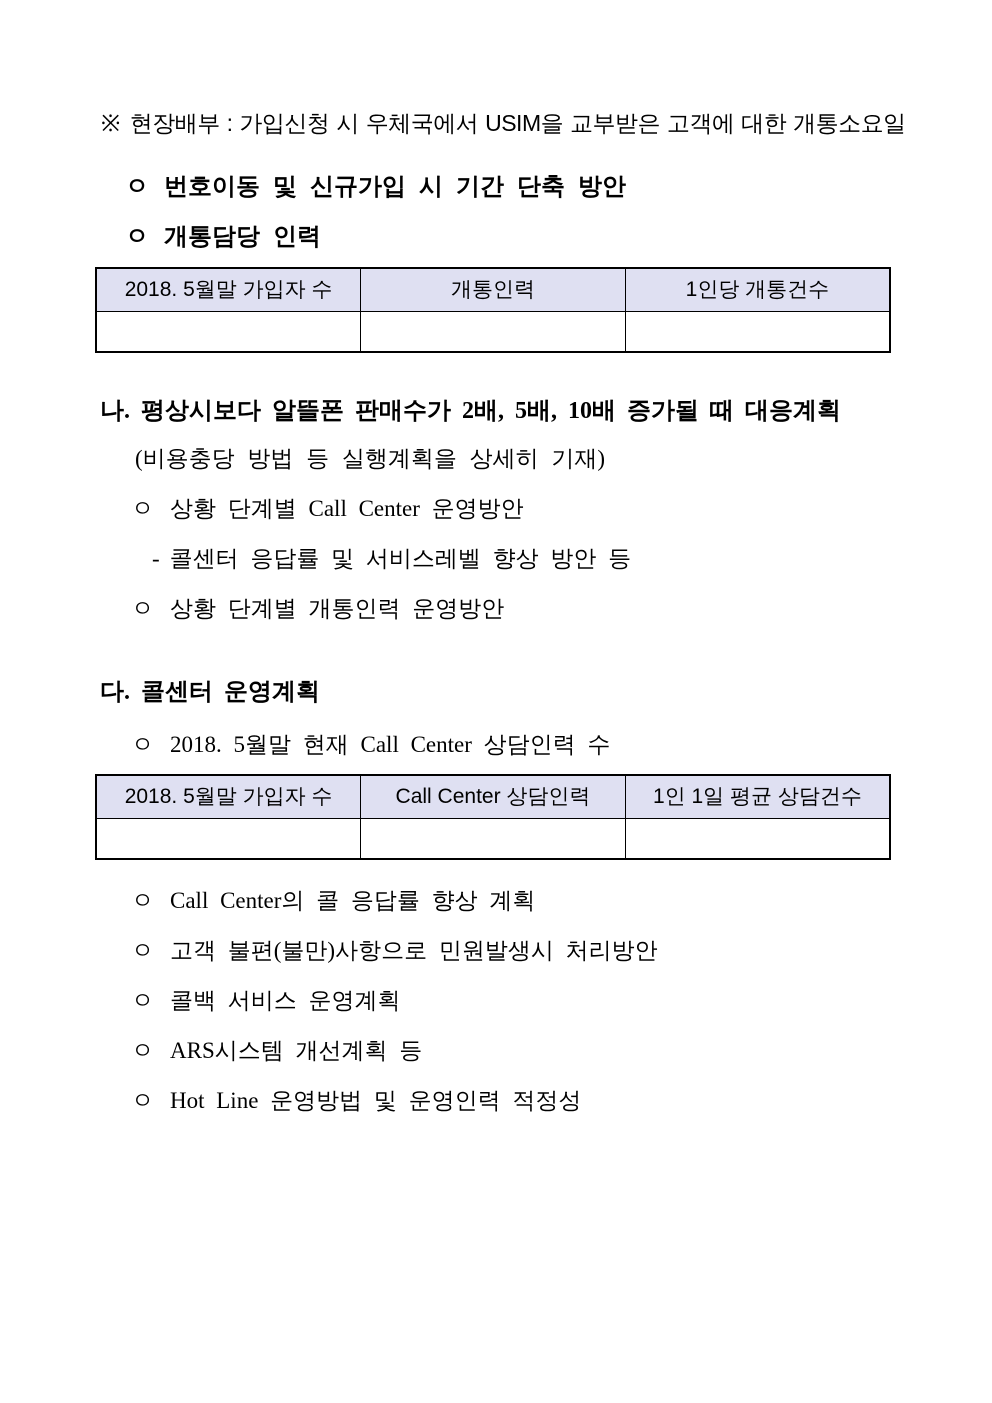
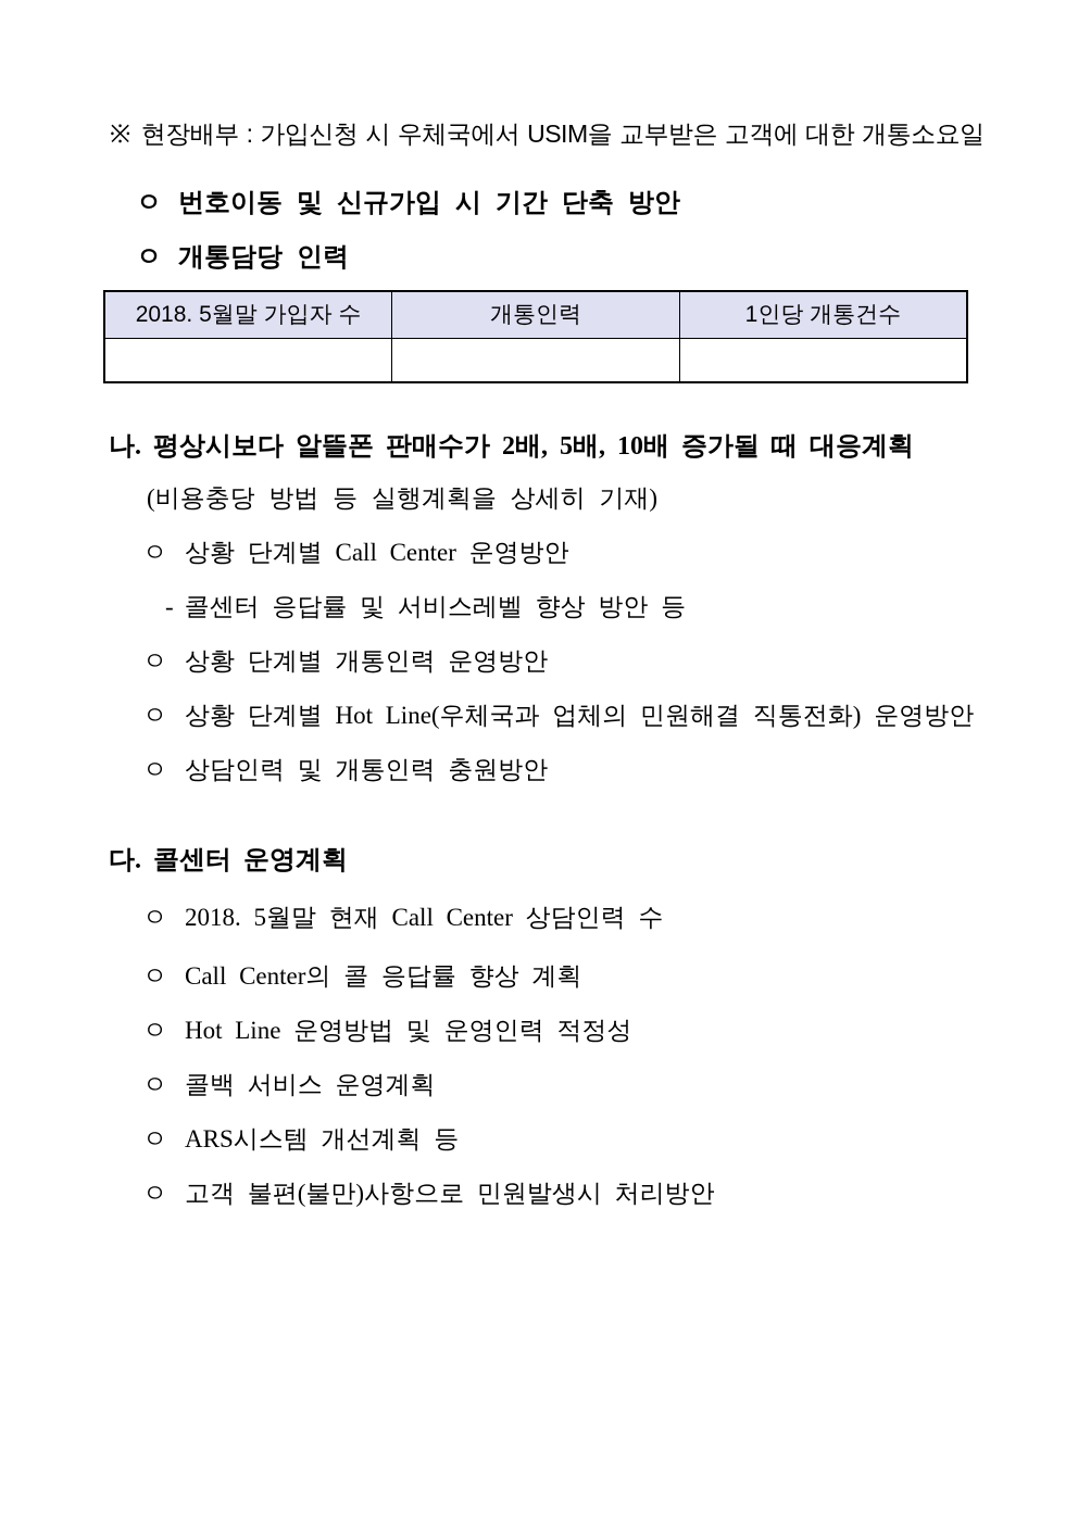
  ※ 현장배부 : 가입신청 시 우체국에서 USIM을 교부받은 고객에 대한 개통소요일
  ㅇ 번호이동 및 신규가입 시 기간 단축 방안
  ㅇ 개통담당 인력
  2018. 5월말 가입자 수	개통인력	1인당 개통건수
  나. 평상시보다 알뜰폰 판매수가 2배, 5배, 10배 증가될 때 대응계획
  (비용충당 방법 등 실행계획을 상세히 기재)
  ㅇ 상황 단계별 Call Center 운영방안
  - 콜센터 응답률 및 서비스레벨 향상 방안 등
  ㅇ 상황 단계별 개통인력 운영방안
+ ㅇ 상황 단계별 Hot Line(우체국과 업체의 민원해결 직통전화) 운영방안
+ ㅇ 상담인력 및 개통인력 충원방안
  다. 콜센터 운영계획
  ㅇ 2018. 5월말 현재 Call Center 상담인력 수
- 2018. 5월말 가입자 수	Call Center 상담인력	1인 1일 평균 상담건수
  ㅇ Call Center의 콜 응답률 향상 계획
- ㅇ 고객 불편(불만)사항으로 민원발생시 처리방안
+ ㅇ Hot Line 운영방법 및 운영인력 적정성
  ㅇ 콜백 서비스 운영계획
  ㅇ ARS시스템 개선계획 등
- ㅇ Hot Line 운영방법 및 운영인력 적정성
+ ㅇ 고객 불편(불만)사항으로 민원발생시 처리방안
